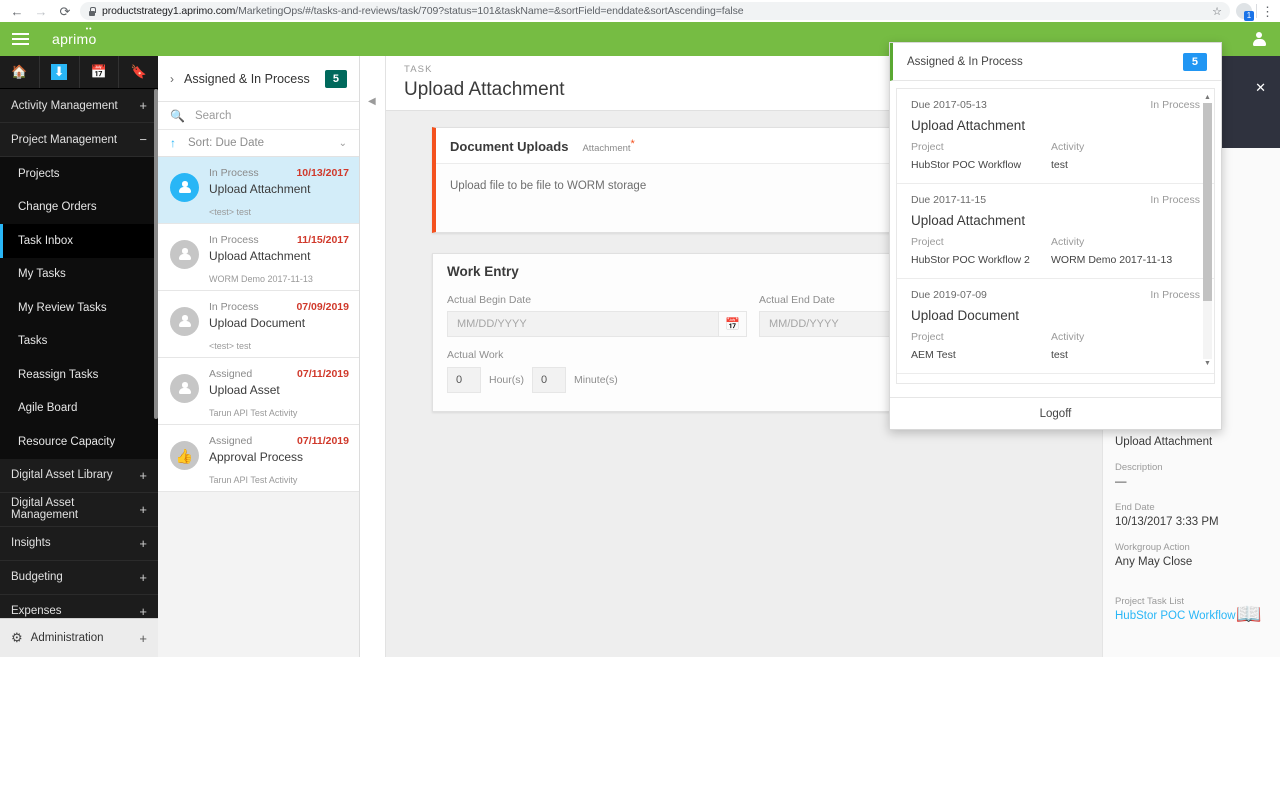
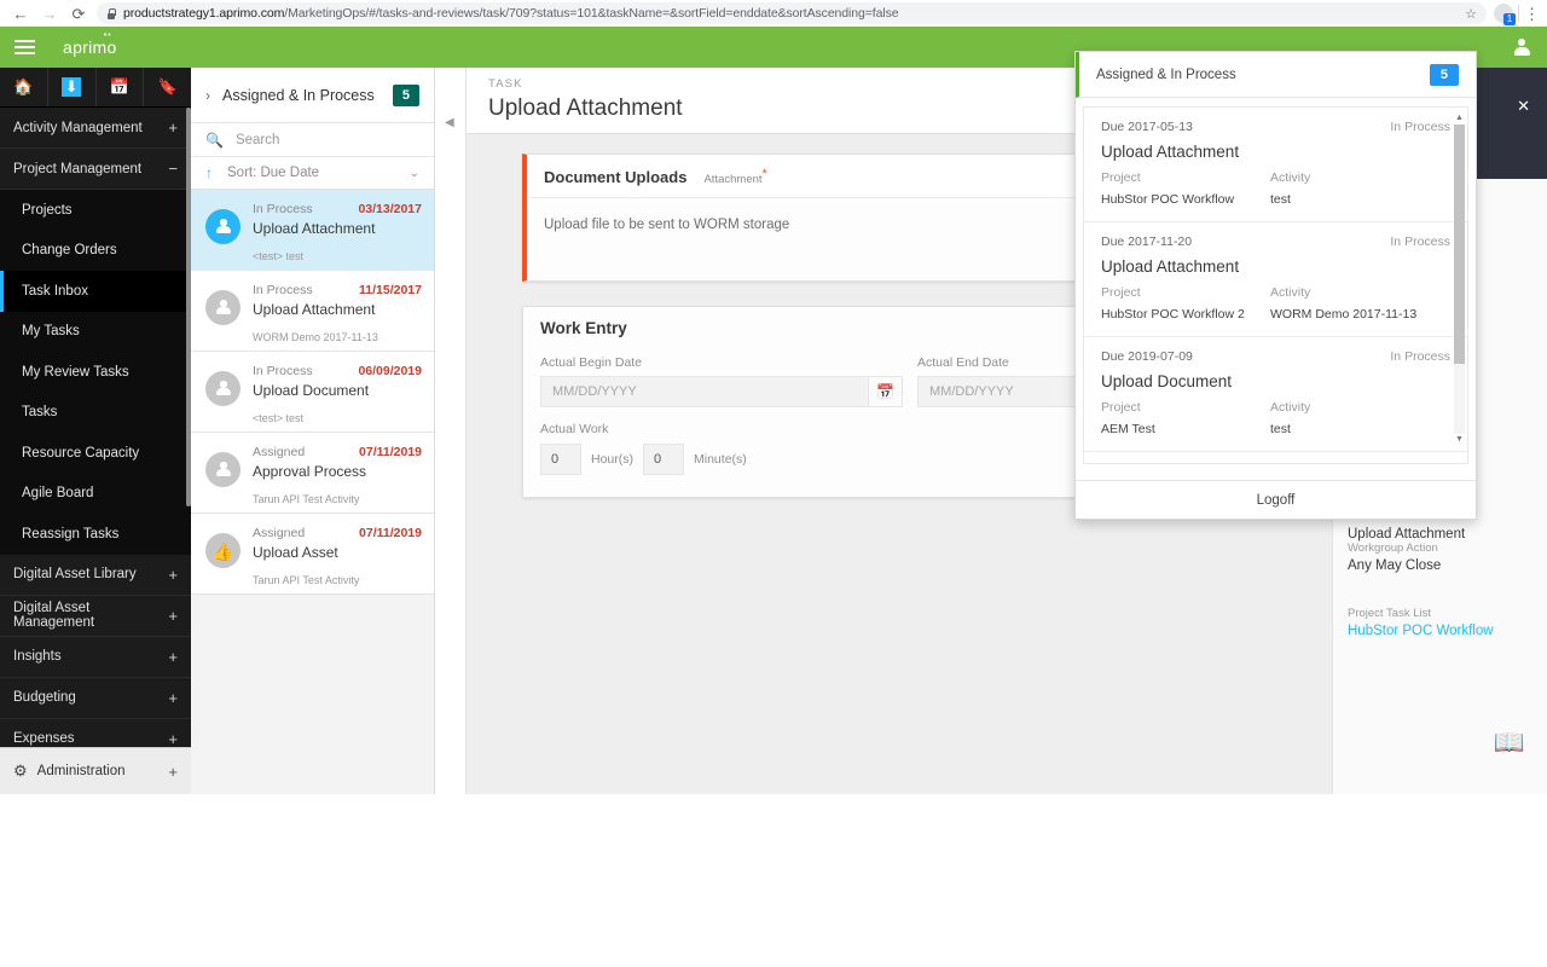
  ←
  →
  ⟳
  productstrategy1.aprimo.com/MarketingOps/#/tasks-and-reviews/task/709?status=101&taskName=&sortField=enddate&sortAscending=false
  ☆
  1
  ⋮
  aprimo
  🏠
  ⬇
  📅
  🔖
  Activity Management
  +
  Project Management
  −
  Projects
  Change Orders
  Task Inbox
  My Tasks
  My Review Tasks
  Tasks
- Reassign Tasks
+ Resource Capacity
  Agile Board
- Resource Capacity
+ Reassign Tasks
  Digital Asset Library
  +
  Digital Asset Management
  +
  Insights
  +
  Budgeting
  +
  Expenses
  +
  ⚙
  Administration
  +
  ›
  Assigned & In Process
  5
  🔍
  Search
  ↑
  Sort: Due Date
  ⌄
  In Process
- 10/13/2017
+ 03/13/2017
  Upload Attachment
  <test> test
  In Process
  11/15/2017
  Upload Attachment
  WORM Demo 2017-11-13
  In Process
- 07/09/2019
+ 06/09/2019
  Upload Document
  <test> test
  Assigned
  07/11/2019
- Upload Asset
+ Approval Process
  Tarun API Test Activity
  👍
  Assigned
  07/11/2019
- Approval Process
+ Upload Asset
  Tarun API Test Activity
  ◀
  TASK
  Upload Attachment
  Document Uploads
  Attachment*
- Upload file to be file to WORM storage
+ Upload file to be sent to WORM storage
  Work Entry
  Actual Begin Date
  MM/DD/YYYY
  📅
  Actual End Date
  MM/DD/YYYY
  Actual Work
  0
  Hour(s)
  0
  Minute(s)
  Upload Attachment
- Description
- —
- End Date
- 10/13/2017 3:33 PM
  Workgroup Action
  Any May Close
  Project Task List
  HubStor POC Workflow
  📖
  ✕
  Assigned & In Process
  5
  Due 2017-05-13
  In Process
  Upload Attachment
  Project
  HubStor POC Workflow
  Activity
  test
- Due 2017-11-15
+ Due 2017-11-20
  In Process
  Upload Attachment
  Project
  HubStor POC Workflow 2
  Activity
  WORM Demo 2017-11-13
  Due 2019-07-09
  In Process
  Upload Document
  Project
  AEM Test
  Activity
  test
  Logoff
